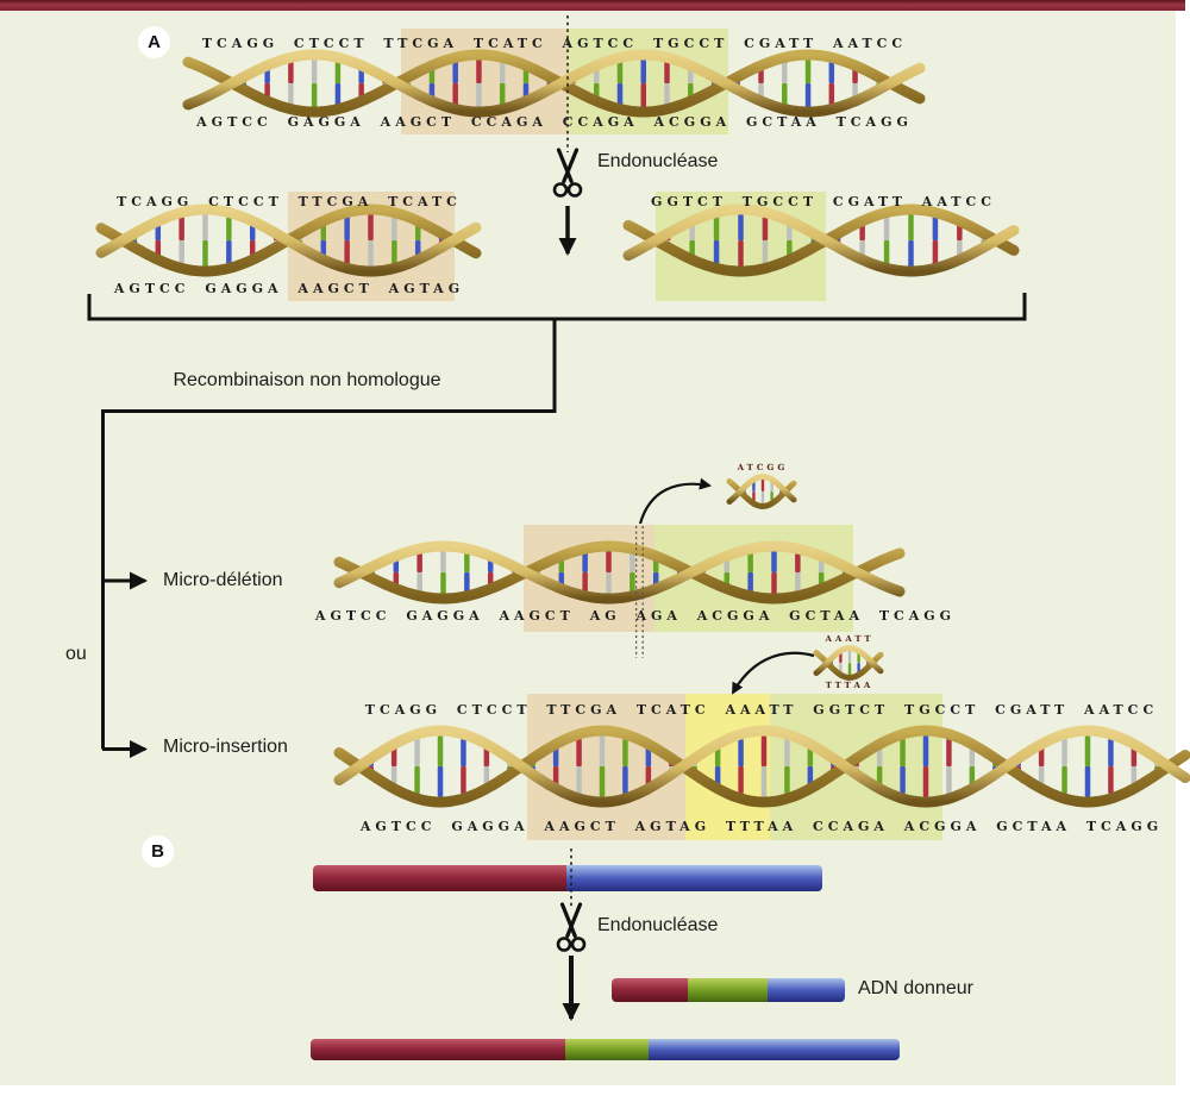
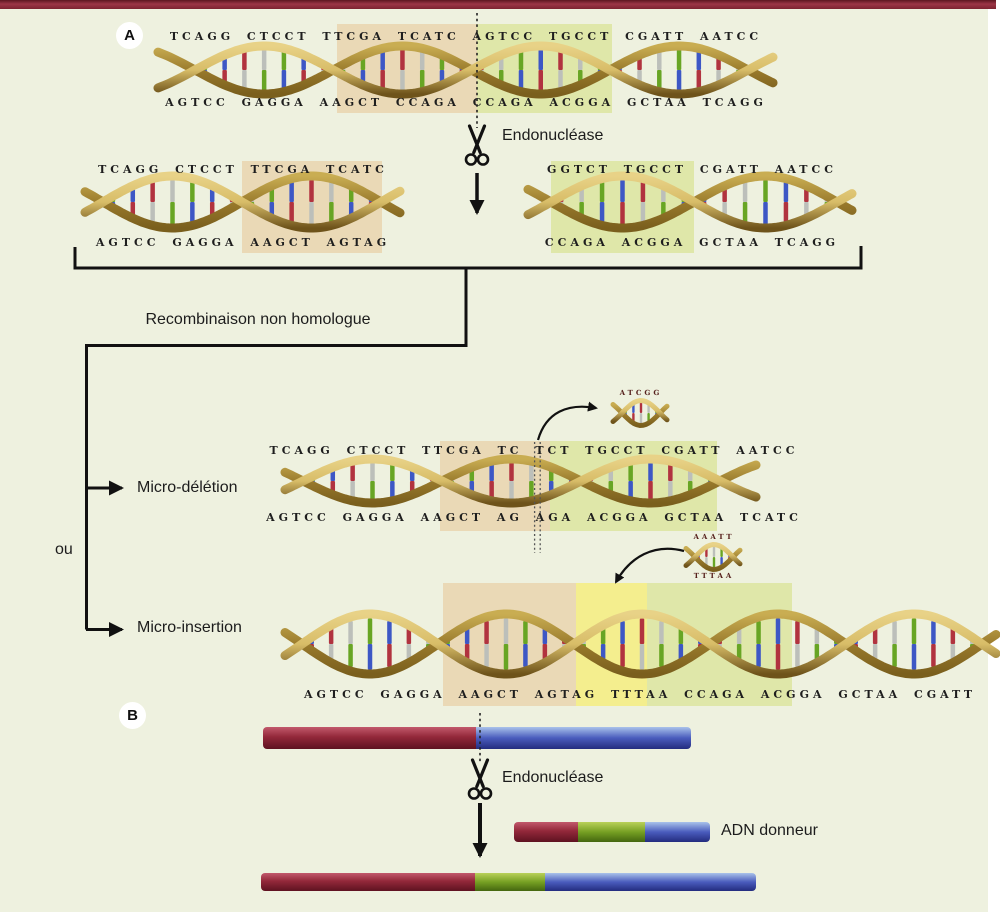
  A
  B
  Endonucléase
  Recombinaison non homologue
  Micro-délétion
  ou
  Micro-insertion
  Endonucléase
  ADN donneur
  TCAGG CTCCT TTCGA TCATC AGTCC TGCCT CGATT AATCC
  AGTCC GAGGA AAGCT CCAGA CCAGA ACGGA GCTAA TCAGG
  TCAGG CTCCT TTCGA TCATC
  AGTCC GAGGA AAGCT AGTAG
  GGTCT TGCCT CGATT AATCC
+ CCAGA ACGGA GCTAA TCAGG
+ TCAGG CTCCT TTCGA TC TCT TGCCT CGATT AATCC
- AGTCC GAGGA AAGCT AG AGA ACGGA GCTAA TCAGG
+ AGTCC GAGGA AAGCT AG AGA ACGGA GCTAA TCATC
- TCAGG CTCCT TTCGA TCATC AAATT GGTCT TGCCT CGATT AATCC
- AGTCC GAGGA AAGCT AGTAG TTTAA CCAGA ACGGA GCTAA TCAGG
+ AGTCC GAGGA AAGCT AGTAG TTTAA CCAGA ACGGA GCTAA CGATT
  ATCGG
  AAATT
  TTTAA
